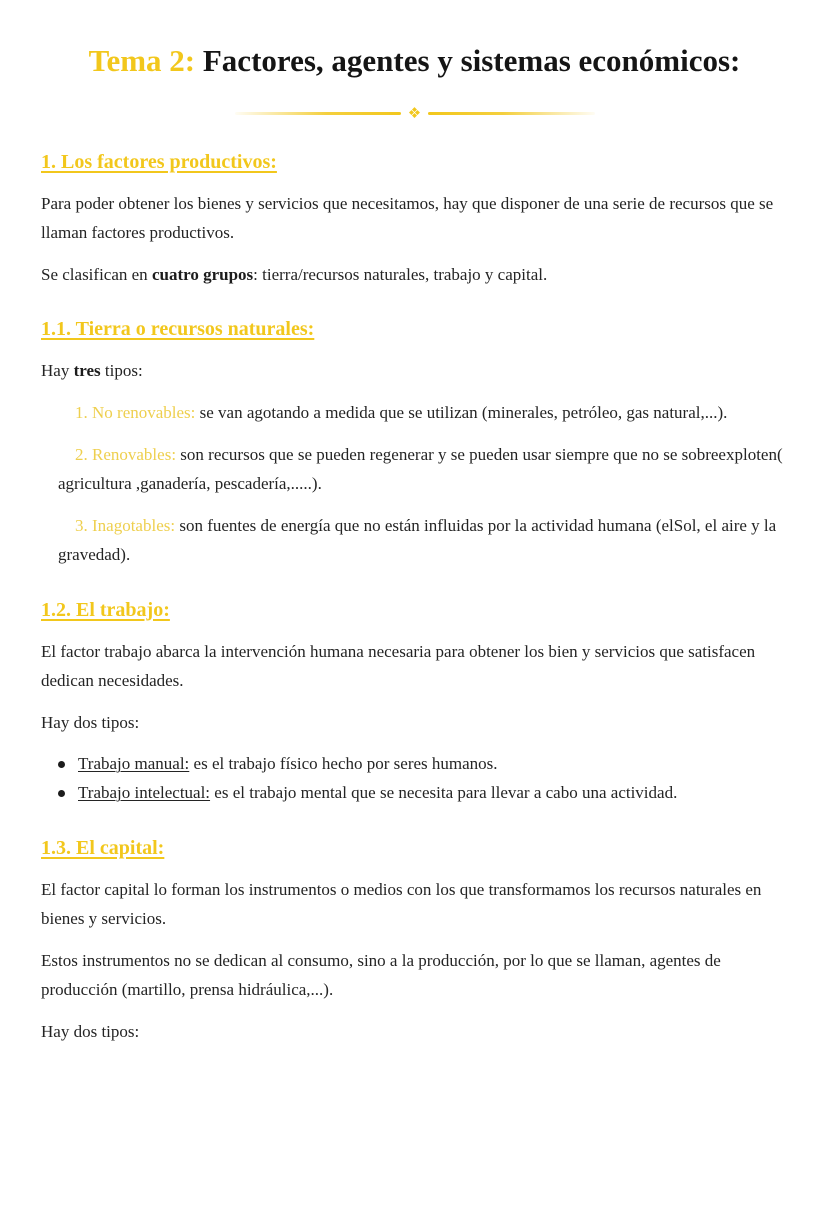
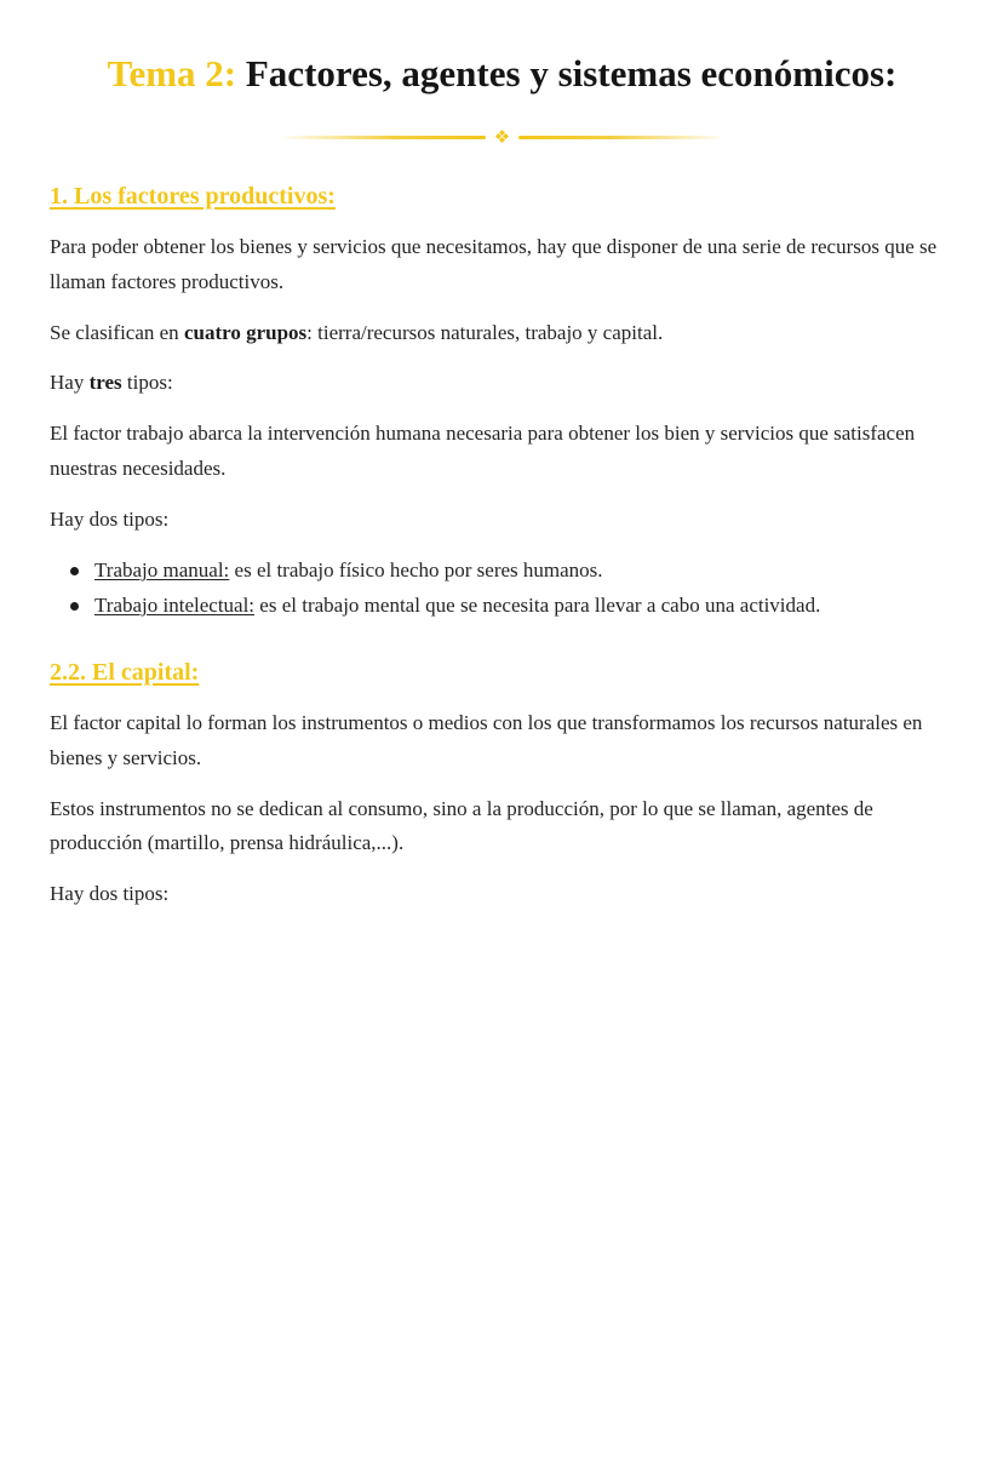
  Tema 2: Factores, agentes y sistemas económicos:
  ❖
  1. Los factores productivos:
  Para poder obtener los bienes y servicios que necesitamos, hay que disponer de una serie de recursos que se llaman factores productivos.
  Se clasifican en cuatro grupos: tierra/recursos naturales, trabajo y capital.
- 1.1. Tierra o recursos naturales:
  Hay tres tipos:
- 1. No renovables: se van agotando a medida que se utilizan (minerales, petróleo, gas natural,...).
- 2. Renovables: son recursos que se pueden regenerar y se pueden usar siempre que no se sobreexploten( agricultura ,ganadería, pescadería,.....).
- 3. Inagotables: son fuentes de energía que no están influidas por la actividad humana (elSol, el aire y la gravedad).
- 1.2. El trabajo:
- El factor trabajo abarca la intervención humana necesaria para obtener los bien y servicios que satisfacen dedican necesidades.
+ El factor trabajo abarca la intervención humana necesaria para obtener los bien y servicios que satisfacen nuestras necesidades.
  Hay dos tipos:
  Trabajo manual: es el trabajo físico hecho por seres humanos.
  Trabajo intelectual: es el trabajo mental que se necesita para llevar a cabo una actividad.
- 1.3. El capital:
+ 2.2. El capital:
  El factor capital lo forman los instrumentos o medios con los que transformamos los recursos naturales en bienes y servicios.
  Estos instrumentos no se dedican al consumo, sino a la producción, por lo que se llaman, agentes de producción (martillo, prensa hidráulica,...).
  Hay dos tipos:
